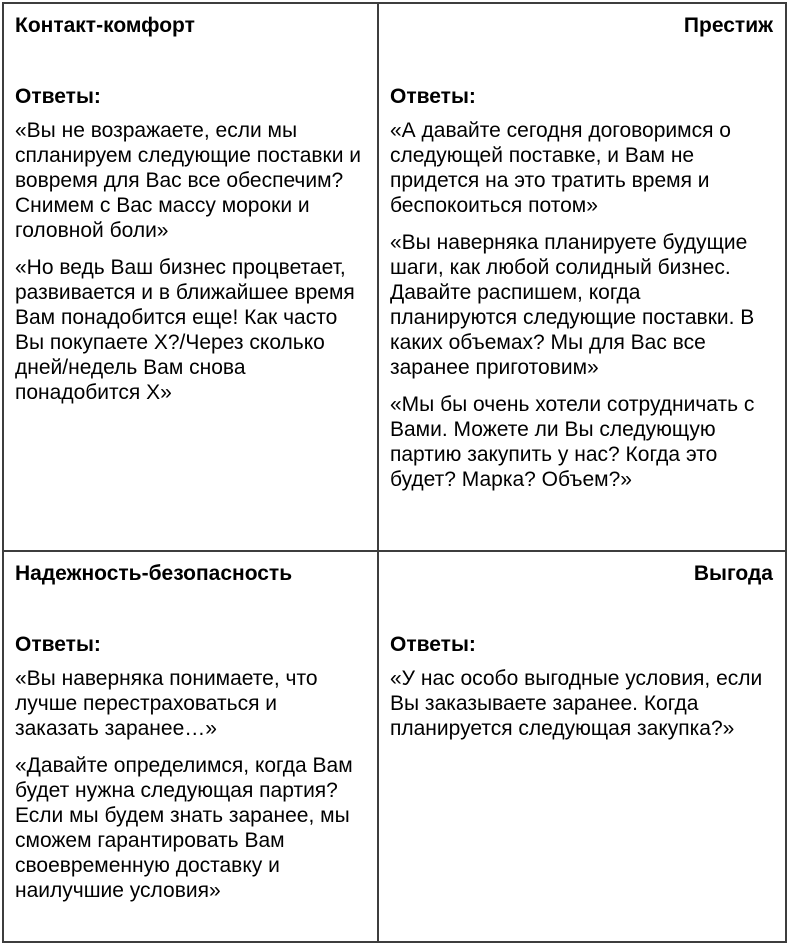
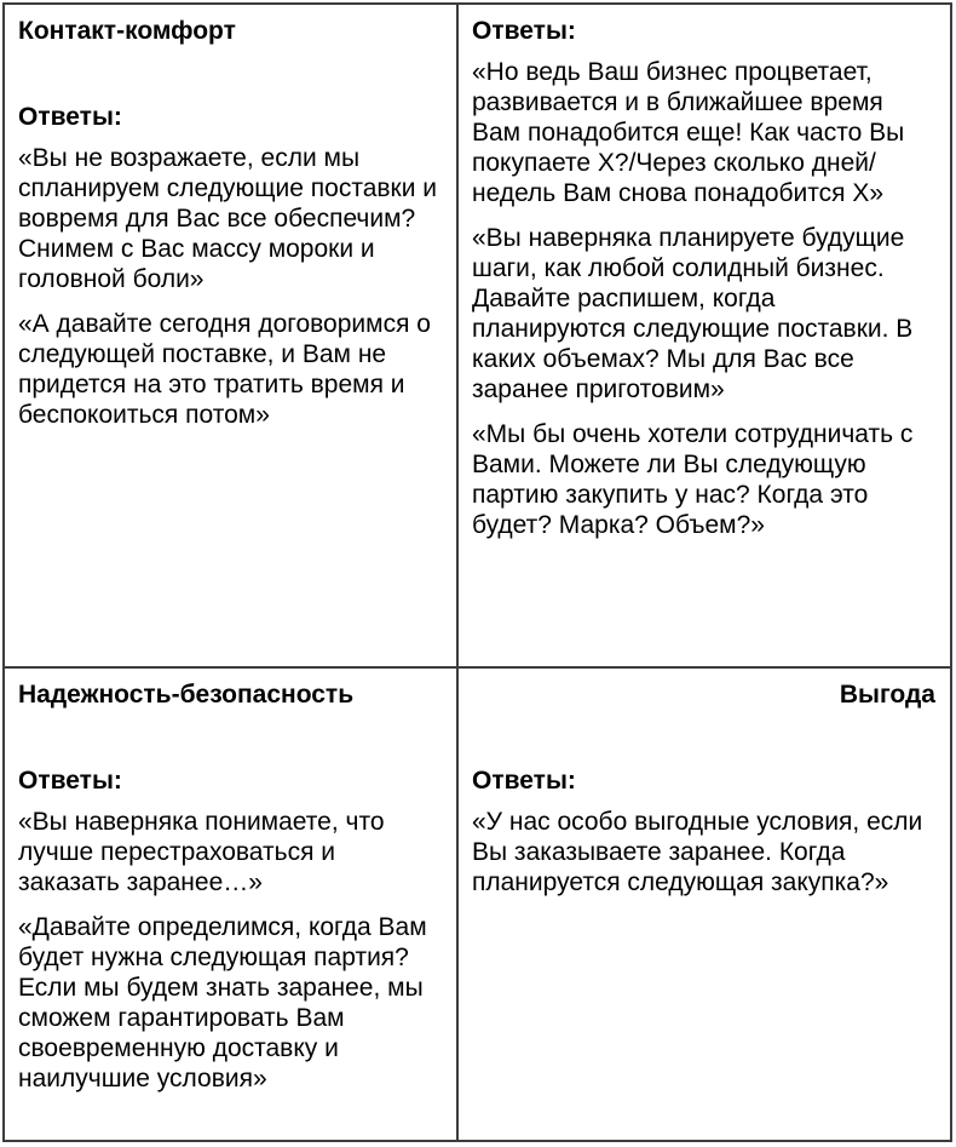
  Контакт-комфорт
  Ответы:
  «Вы не возражаете, если мы спланируем следующие поставки и вовремя для Вас все обеспечим? Снимем с Вас массу мороки и головной боли»
- «Но ведь Ваш бизнес процветает, развивается и в ближайшее время Вам понадобится еще! Как часто Вы покупаете Х?/Через сколько дней/недель Вам снова понадобится Х»
+ «А давайте сегодня договоримся о следующей поставке, и Вам не придется на это тратить время и беспокоиться потом»
- Престиж
  Ответы:
- «А давайте сегодня договоримся о следующей поставке, и Вам не придется на это тратить время и беспокоиться потом»
+ «Но ведь Ваш бизнес процветает, развивается и в ближайшее время Вам понадобится еще! Как часто Вы покупаете Х?/Через сколько дней/недель Вам снова понадобится Х»
  «Вы наверняка планируете будущие шаги, как любой солидный бизнес. Давайте распишем, когда планируются следующие поставки. В каких объемах? Мы для Вас все заранее приготовим»
  «Мы бы очень хотели сотрудничать с Вами. Можете ли Вы следующую партию закупить у нас? Когда это будет? Марка? Объем?»
  Надежность-безопасность
  Ответы:
  «Вы наверняка понимаете, что лучше перестраховаться и заказать заранее…»
  «Давайте определимся, когда Вам будет нужна следующая партия? Если мы будем знать заранее, мы сможем гарантировать Вам своевременную доставку и наилучшие условия»
  Выгода
  Ответы:
  «У нас особо выгодные условия, если Вы заказываете заранее. Когда планируется следующая закупка?»
